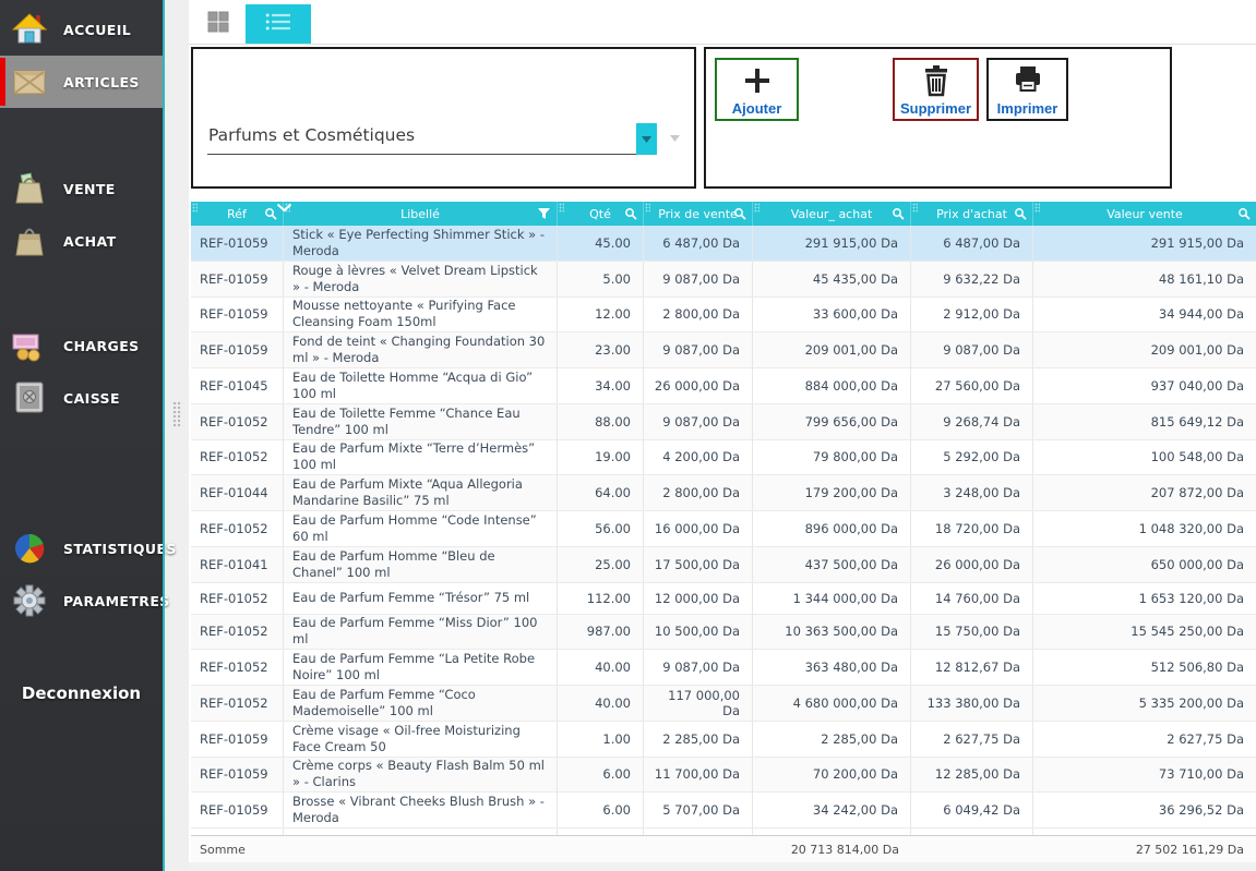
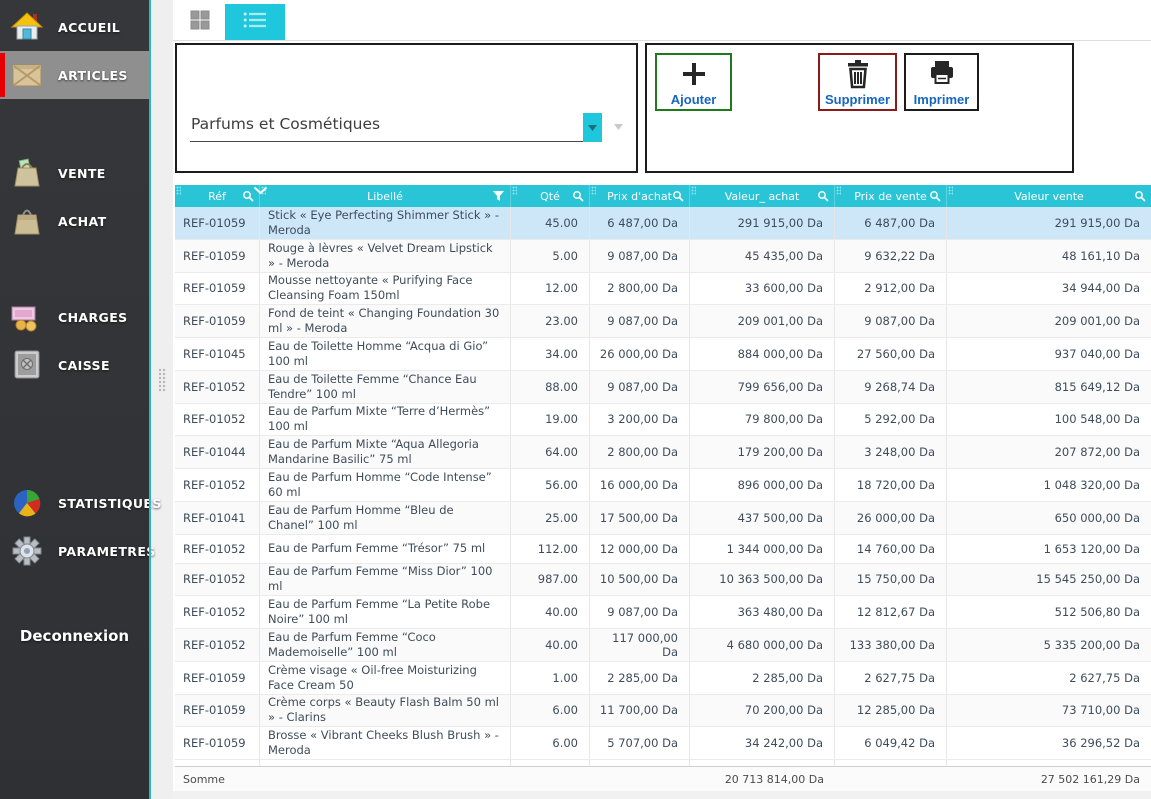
  ACCUEIL
  ARTICLES
  VENTE
  ACHAT
  CHARGES
  CAISSE
  STATISTIQUES
  PARAMETRE
  Deconnexion
  Parfums et Cosmétiques
  Ajouter
  Supprimer
  Imprimer
  Réf
  Libellé
  Qté
- Prix de vente
+ Prix d'achat
  Valeur_ achat
- Prix d'achat
+ Prix de vente
  Valeur vente
  REF-01059
  Stick « Eye Perfecting Shimmer Stick » - Meroda
  45.00
  6 487,00 Da
  291 915,00 Da
  6 487,00 Da
  291 915,00 Da
  REF-01059
  Rouge à lèvres « Velvet Dream Lipstick » - Meroda
  5.00
  9 087,00 Da
  45 435,00 Da
  9 632,22 Da
  48 161,10 Da
  REF-01059
  Mousse nettoyante « Purifying Face Cleansing Foam 150ml
  12.00
  2 800,00 Da
  33 600,00 Da
  2 912,00 Da
  34 944,00 Da
  REF-01059
  Fond de teint « Changing Foundation 30 ml » - Meroda
  23.00
  9 087,00 Da
  209 001,00 Da
  9 087,00 Da
  209 001,00 Da
  REF-01045
  Eau de Toilette Homme “Acqua di Gio” 100 ml
  34.00
  26 000,00 Da
  884 000,00 Da
  27 560,00 Da
  937 040,00 Da
  REF-01052
  Eau de Toilette Femme “Chance Eau Tendre” 100 ml
  88.00
  9 087,00 Da
  799 656,00 Da
  9 268,74 Da
  815 649,12 Da
  REF-01052
  Eau de Parfum Mixte “Terre d’Hermès” 100 ml
  19.00
- 4 200,00 Da
+ 3 200,00 Da
  79 800,00 Da
  5 292,00 Da
  100 548,00 Da
  REF-01044
  Eau de Parfum Mixte “Aqua Allegoria Mandarine Basilic” 75 ml
  64.00
  2 800,00 Da
  179 200,00 Da
  3 248,00 Da
  207 872,00 Da
  REF-01052
  Eau de Parfum Homme “Code Intense” 60 ml
  56.00
  16 000,00 Da
  896 000,00 Da
  18 720,00 Da
  1 048 320,00 Da
  REF-01041
  Eau de Parfum Homme “Bleu de Chanel” 100 ml
  25.00
  17 500,00 Da
  437 500,00 Da
  26 000,00 Da
  650 000,00 Da
  REF-01052
  Eau de Parfum Femme “Trésor” 75 ml
  112.00
  12 000,00 Da
  1 344 000,00 Da
  14 760,00 Da
  1 653 120,00 Da
  REF-01052
  Eau de Parfum Femme “Miss Dior” 100 ml
  987.00
  10 500,00 Da
  10 363 500,00 Da
  15 750,00 Da
  15 545 250,00 Da
  REF-01052
  Eau de Parfum Femme “La Petite Robe Noire” 100 ml
  40.00
  9 087,00 Da
  363 480,00 Da
  12 812,67 Da
  512 506,80 Da
  REF-01052
  Eau de Parfum Femme “Coco Mademoiselle” 100 ml
  40.00
  117 000,00 Da
  4 680 000,00 Da
  133 380,00 Da
  5 335 200,00 Da
  REF-01059
  Crème visage « Oil-free Moisturizing Face Cream 50
  1.00
  2 285,00 Da
  2 285,00 Da
  2 627,75 Da
  2 627,75 Da
  REF-01059
  Crème corps « Beauty Flash Balm 50 ml » - Clarins
  6.00
  11 700,00 Da
  70 200,00 Da
  12 285,00 Da
  73 710,00 Da
  REF-01059
  Brosse « Vibrant Cheeks Blush Brush » - Meroda
  6.00
  5 707,00 Da
  34 242,00 Da
  6 049,42 Da
  36 296,52 Da
  Somme
  20 713 814,00 Da
  27 502 161,29 Da
